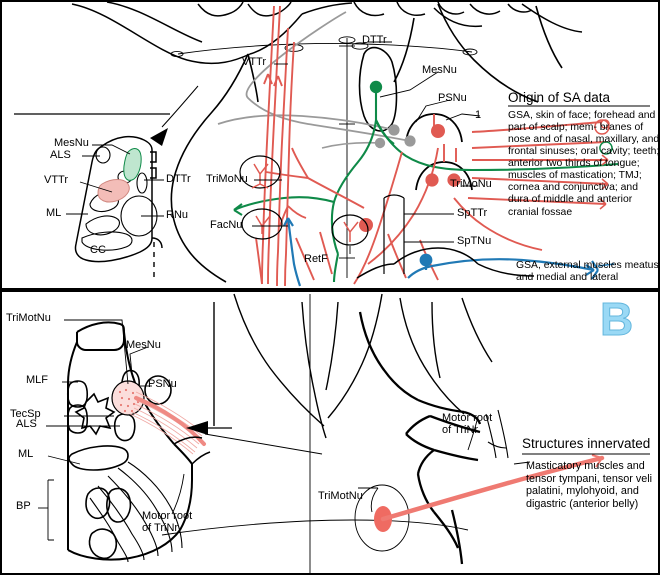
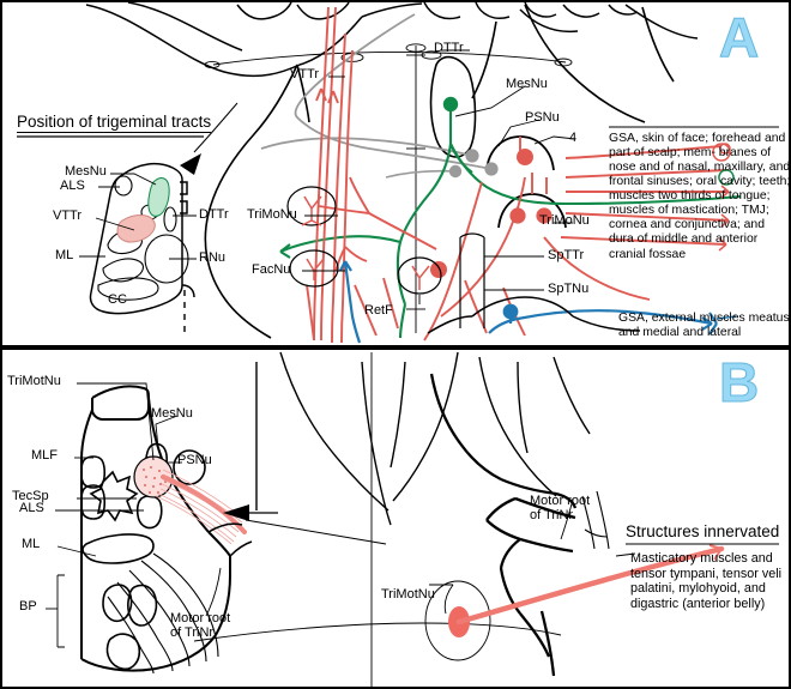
+ A
+ Position of trigeminal tracts
  MesNu
  ALS
  VTTr
  ML
  CC
  DTTr
  RNu
  VTTr
  DTTr
  MesNu
  PSNu
- 1
+ 4
  TriMoNu
  TriMoNu
  FacNu
  RetF
  SpTTr
  SpTNu
- Origin of SA data
- GSA, skin of face; forehead and part of scalp; mem- branes of nose and of nasal, maxillary, and frontal sinuses; oral cavity; teeth; anterior two thirds of tongue; muscles of mastication; TMJ; cornea and conjunctiva; and dura of middle and anterior cranial fossae
+ GSA, skin of face; forehead and part of scalp; mem- branes of nose and of nasal, maxillary, and frontal sinuses; oral cavity; teeth; muscles two thirds of tongue; muscles of mastication; TMJ; cornea and conjunctiva; and dura of middle and anterior cranial fossae
  GSA, external muscles meatus and medial and lateral
  B
  TriMotNu
  MesNu
  MLF
  PSNu
  TecSp
  ALS
  ML
  BP
  Motor root
  of TriNr
  Motor root
  of TriNr
  TriMotNu
  Structures innervated
  Masticatory muscles and tensor tympani, tensor veli palatini, mylohyoid, and digastric (anterior belly)
